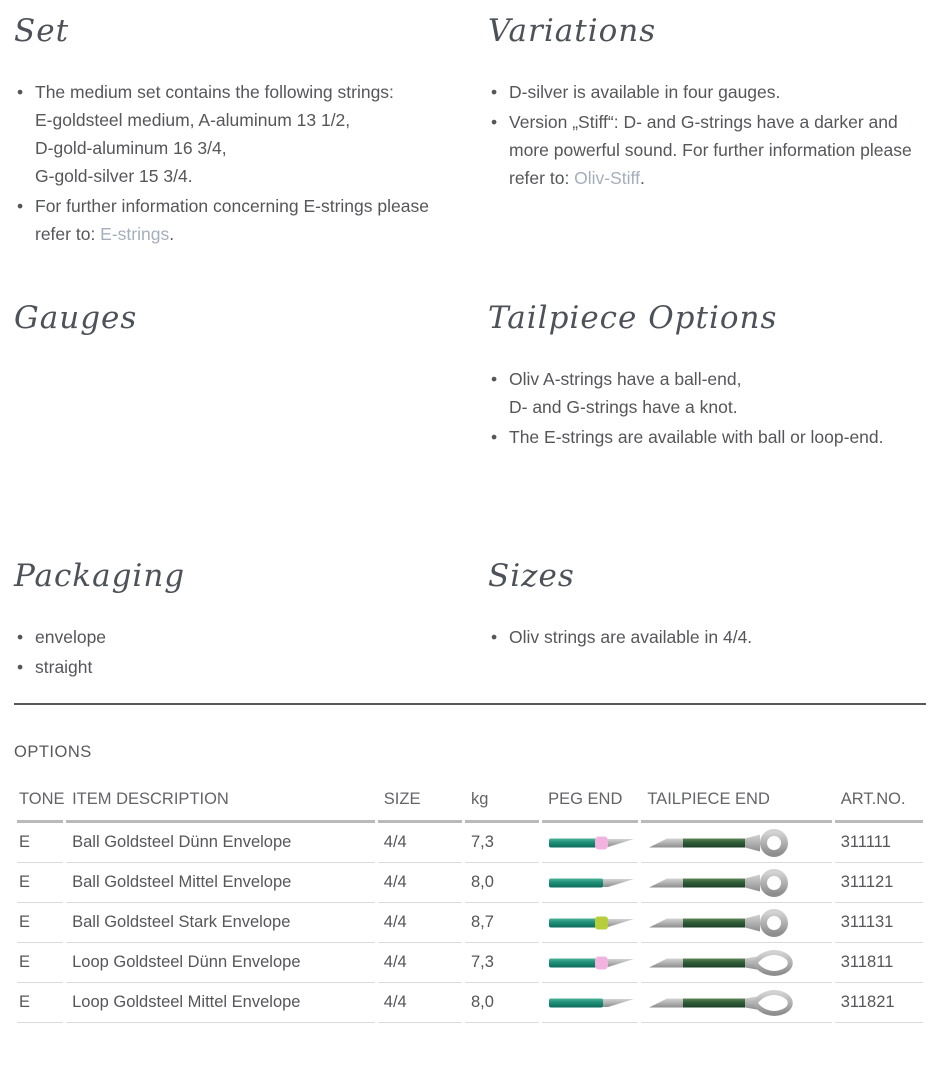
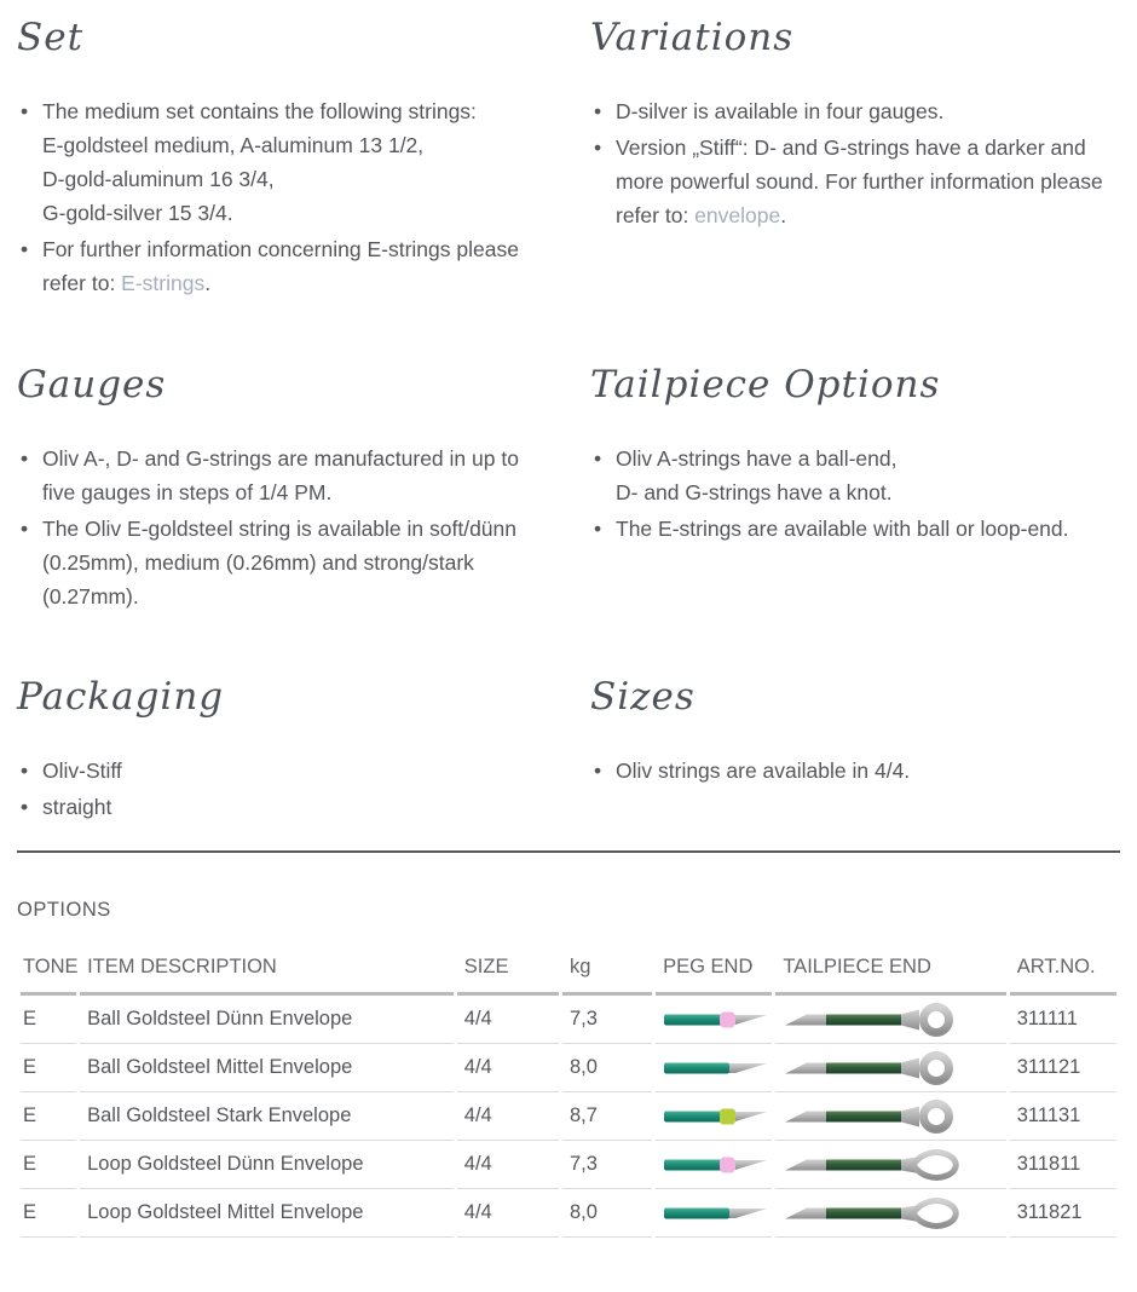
  Set
  The medium set contains the following strings:
  E-goldsteel medium, A-aluminum 13 1/2,
  D-gold-aluminum 16 3/4,
  G-gold-silver 15 3/4.
  For further information concerning E-strings please refer to: E-strings.
  Variations
  D-silver is available in four gauges.
- Version „Stiff“: D- and G-strings have a darker and more powerful sound. For further information please refer to: Oliv-Stiff.
+ Version „Stiff“: D- and G-strings have a darker and more powerful sound. For further information please refer to: envelope.
  Gauges
+ Oliv A-, D- and G-strings are manufactured in up to five gauges in steps of 1/4 PM.
+ The Oliv E-goldsteel string is available in soft/dünn (0.25mm), medium (0.26mm) and strong/stark (0.27mm).
  Tailpiece Options
  Oliv A-strings have a ball-end,
  D- and G-strings have a knot.
  The E-strings are available with ball or loop-end.
  Packaging
- envelope
+ Oliv-Stiff
  straight
  Sizes
  Oliv strings are available in 4/4.
  OPTIONS
  TONE	ITEM DESCRIPTION	SIZE	kg	PEG END	TAILPIECE END	ART.NO.
  E	Ball Goldsteel Dünn Envelope	4/4	7,3			311111
  E	Ball Goldsteel Mittel Envelope	4/4	8,0			311121
  E	Ball Goldsteel Stark Envelope	4/4	8,7			311131
  E	Loop Goldsteel Dünn Envelope	4/4	7,3			311811
  E	Loop Goldsteel Mittel Envelope	4/4	8,0			311821
